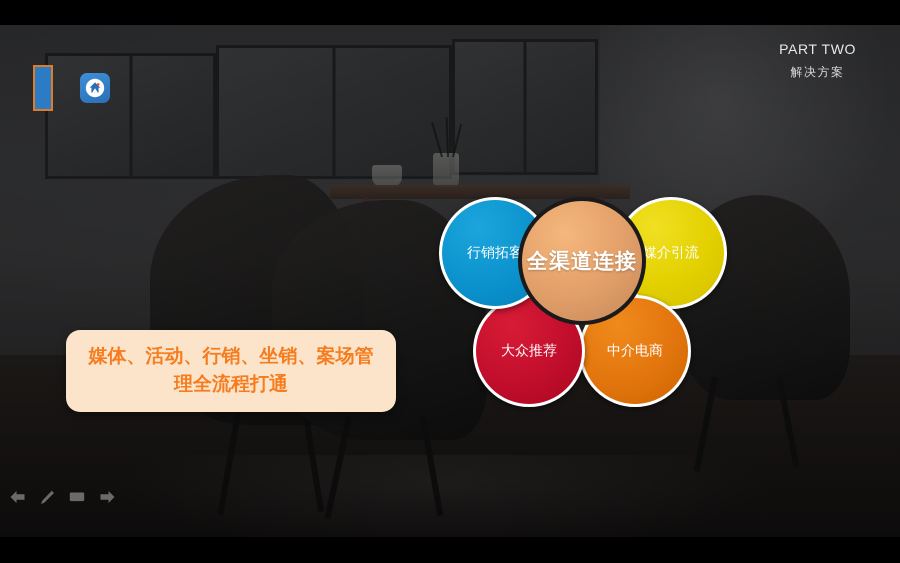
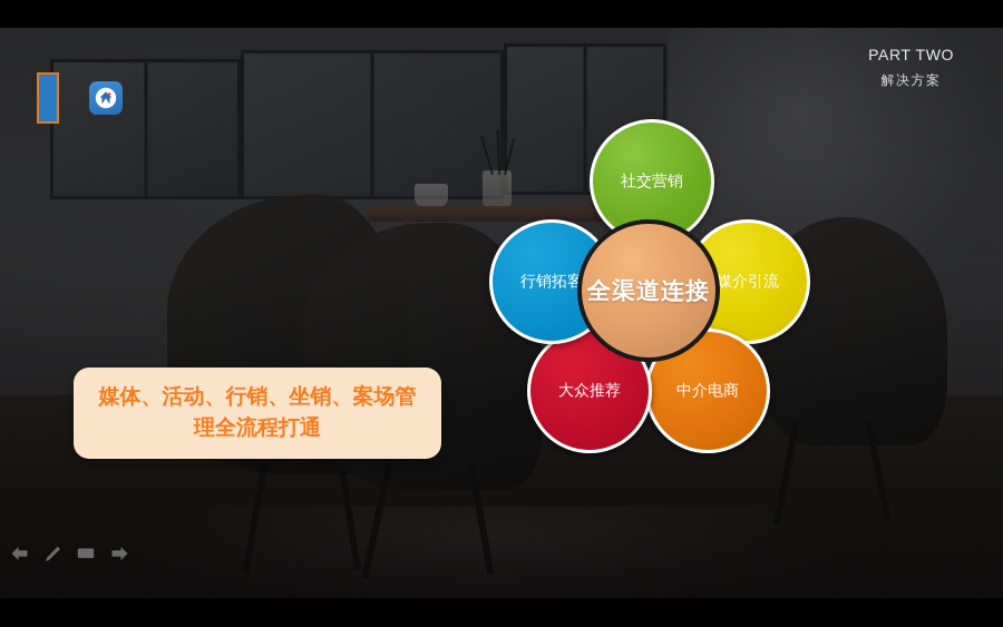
  PART TWO
  解决方案
+ 社交营销
  媒介引流
  中介电商
  大众推荐
  行销拓客
  全渠道连接
  媒体、活动、行销、坐销、案场管理全流程打通
